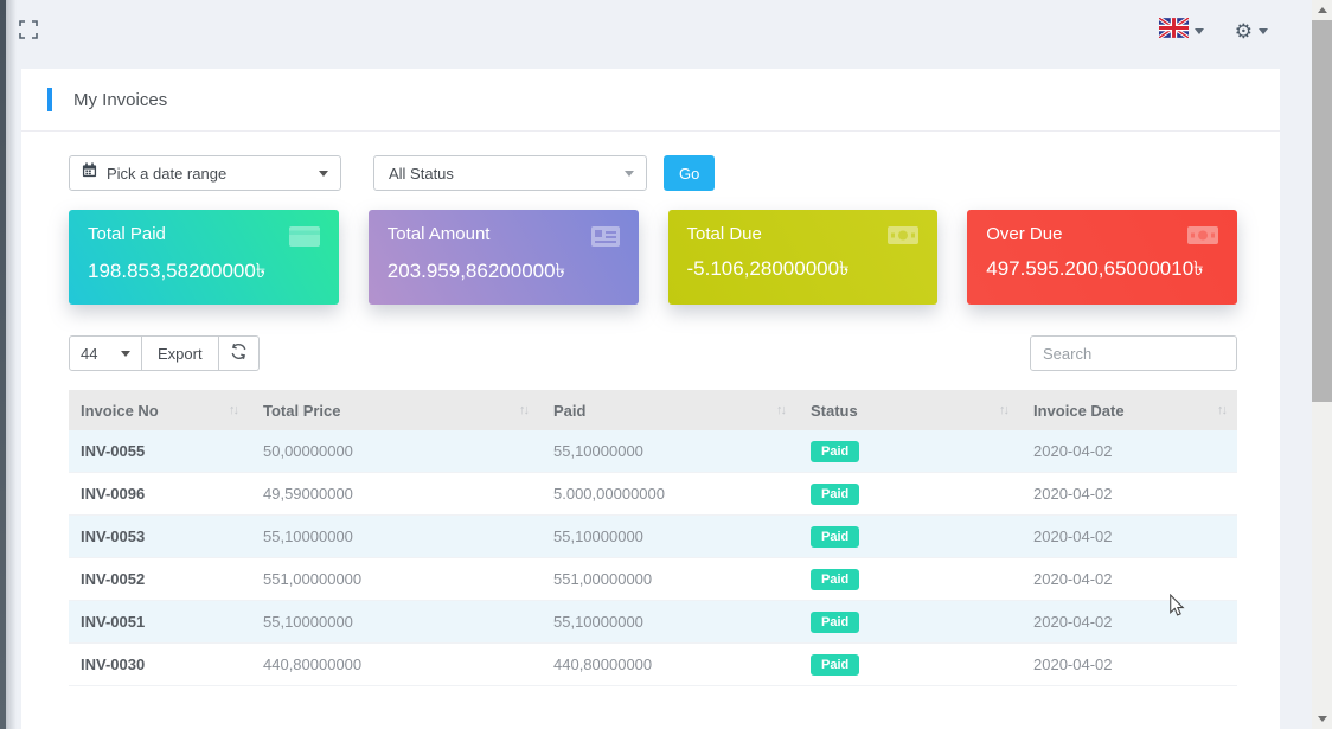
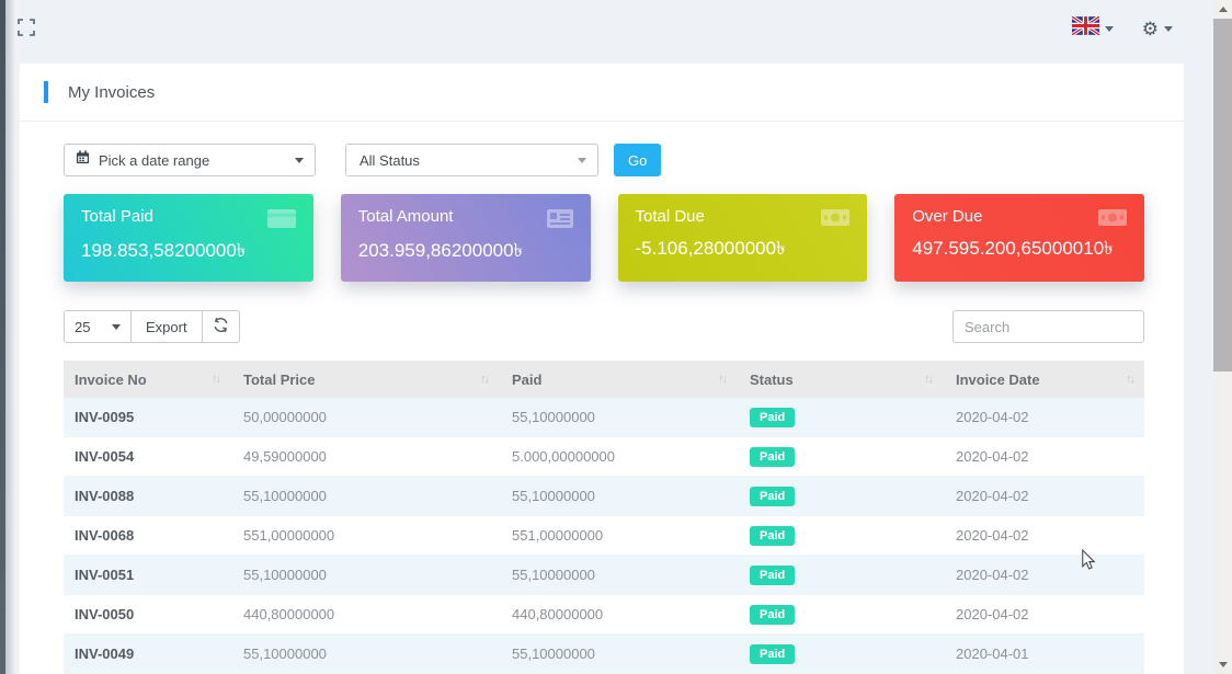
  ⚙
  My Invoices
  Pick a date range
  All Status
  Go
  Total Paid
  198.853,58200000৳
  Total Amount
  203.959,86200000৳
  Total Due
  -5.106,28000000৳
  Over Due
  497.595.200,65000010৳
- 44
+ 25
  Export
  Search
  Invoice No ↑↓	Total Price ↑↓	Paid ↑↓	Status ↑↓	Invoice Date ↑↓
- INV-0055	50,00000000	55,10000000	Paid	2020-04-02
+ INV-0095	50,00000000	55,10000000	Paid	2020-04-02
- INV-0096	49,59000000	5.000,00000000	Paid	2020-04-02
+ INV-0054	49,59000000	5.000,00000000	Paid	2020-04-02
- INV-0053	55,10000000	55,10000000	Paid	2020-04-02
+ INV-0088	55,10000000	55,10000000	Paid	2020-04-02
- INV-0052	551,00000000	551,00000000	Paid	2020-04-02
+ INV-0068	551,00000000	551,00000000	Paid	2020-04-02
  INV-0051	55,10000000	55,10000000	Paid	2020-04-02
- INV-0030	440,80000000	440,80000000	Paid	2020-04-02
+ INV-0050	440,80000000	440,80000000	Paid	2020-04-02
+ INV-0049	55,10000000	55,10000000	Paid	2020-04-01
